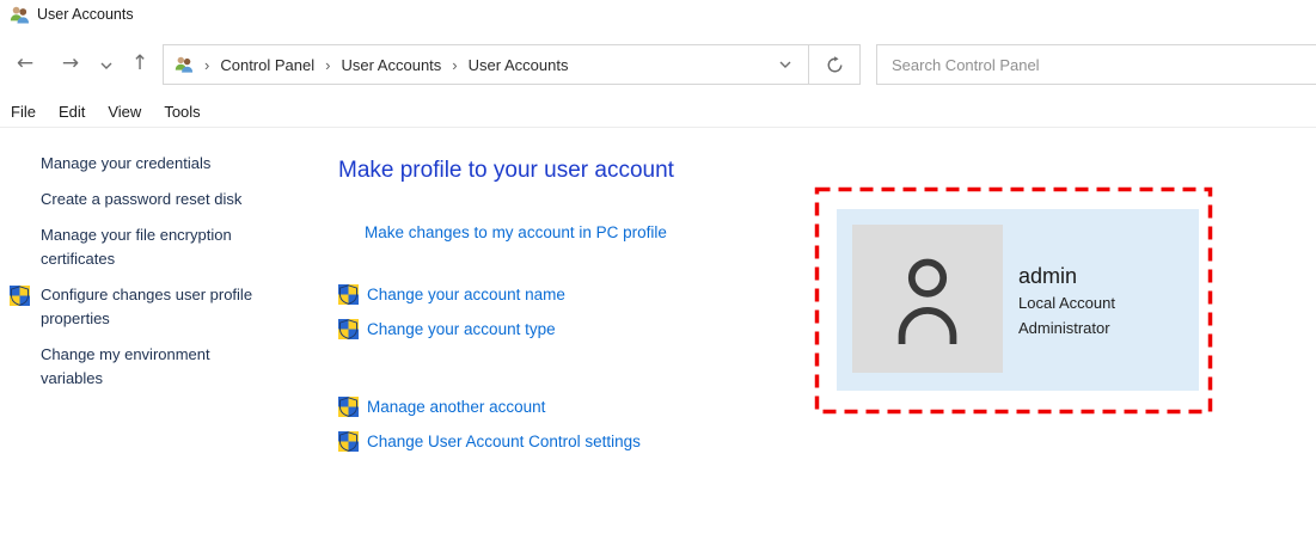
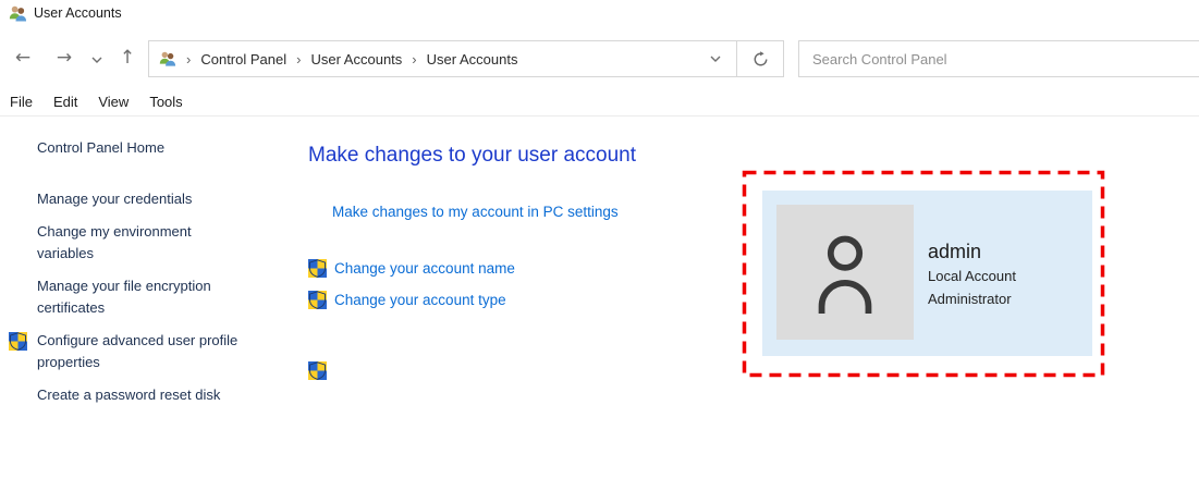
  User Accounts
  ←
  →
  ↑
  ›
  Control Panel
  ›
  User Accounts
  ›
  User Accounts
  Search Control Panel
  File
  Edit
  View
  Tools
+ Control Panel Home
  Manage your credentials
- Create a password reset disk
+ Change my environment variables
  Manage your file encryption certificates
- Configure changes user profile properties
+ Configure advanced user profile properties
- Change my environment variables
+ Create a password reset disk
- Make profile to your user account
+ Make changes to your user account
- Make changes to my account in PC profile
+ Make changes to my account in PC settings
  Change your account name
  Change your account type
- Manage another account
- Change User Account Control settings
  admin
  Local Account
  Administrator
